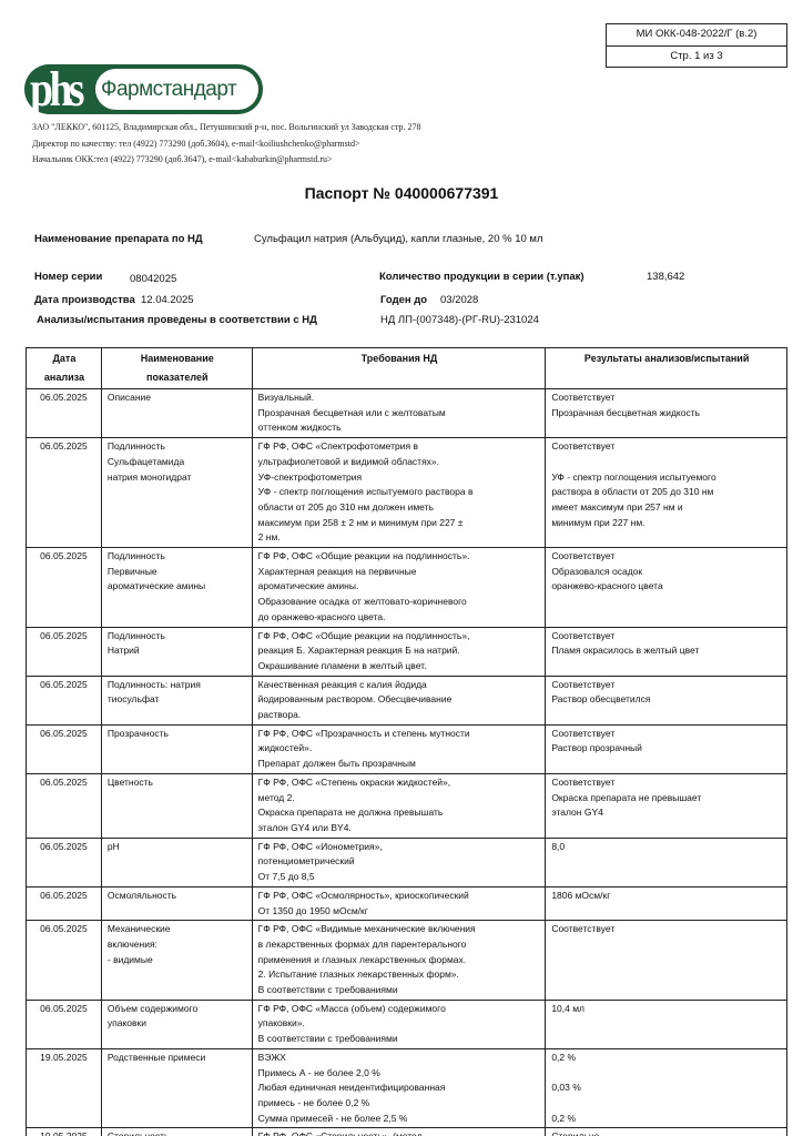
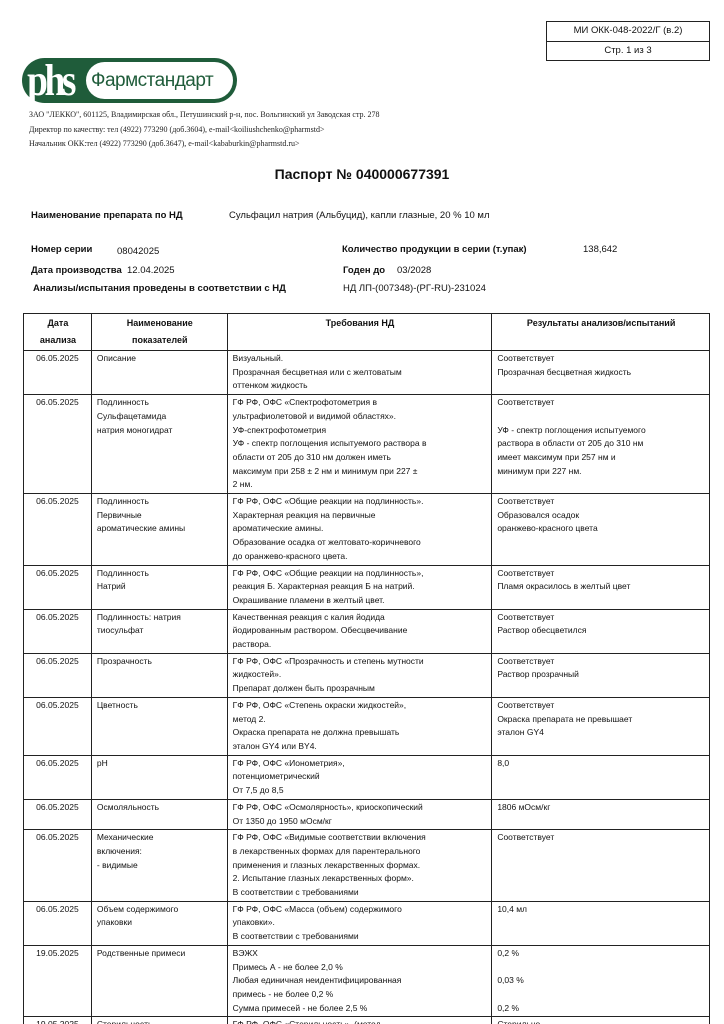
  МИ ОКК-048-2022/Г (в.2)
  Стр. 1 из 3
  phs
  Фармстандарт
  ЗАО "ЛЕККО", 601125, Владимирская обл., Петушинский р-н, пос. Вольгинский ул Заводская стр. 278
  Директор по качеству: тел (4922) 773290 (доб.3604), e-mail<koiliushchenko@pharmstd>
  Начальник ОКК:тел (4922) 773290 (доб.3647), e-mail<kababurkin@pharmstd.ru>
  Паспорт № 040000677391
  Наименование препарата по НД
  Сульфацил натрия (Альбуцид), капли глазные, 20 % 10 мл
  Номер серии
  08042025
  Количество продукции в серии (т.упак)
  138,642
  Дата производства
  12.04.2025
  Годен до
  03/2028
  Анализы/испытания проведены в соответствии с НД
  НД ЛП-(007348)-(РГ-RU)-231024
  Дата анализа	Наименование показателей	Требования НД	Результаты анализов/испытаний
  06.05.2025	Описание	Визуальный.Прозрачная бесцветная или с желтоватымоттенком жидкость	Соответствует Прозрачная бесцветная жидкость
  06.05.2025	ПодлинностьСульфацетамиданатрия моногидрат	ГФ РФ, ОФС «Спектрофотометрия вультрафиолетовой и видимой областях».УФ-спектрофотометрияУФ - спектр поглощения испытуемого раствора вобласти от 205 до 310 нм должен иметьмаксимум при 258 ± 2 нм и минимум при 227 ±2 нм.	Соответствует УФ - спектр поглощения испытуемогораствора в области от 205 до 310 нмимеет максимум при 257 нм иминимум при 227 нм.
  06.05.2025	ПодлинностьПервичныеароматические амины	ГФ РФ, ОФС «Общие реакции на подлинность».Характерная реакция на первичныеароматические амины.Образование осадка от желтовато-коричневогодо оранжево-красного цвета.	СоответствуетОбразовался осадокоранжево-красного цвета
  06.05.2025	ПодлинностьНатрий	ГФ РФ, ОФС «Общие реакции на подлинность»,реакция Б. Характерная реакция Б на натрий.Окрашивание пламени в желтый цвет.	СоответствуетПламя окрасилось в желтый цвет
  06.05.2025	Подлинность: натриятиосульфат	Качественная реакция с калия йодидайодированным раствором. Обесцвечиваниераствора.	СоответствуетРаствор обесцветился
  06.05.2025	Прозрачность	ГФ РФ, ОФС «Прозрачность и степень мутностижидкостей».Препарат должен быть прозрачным	СоответствуетРаствор прозрачный
  06.05.2025	Цветность	ГФ РФ, ОФС «Степень окраски жидкостей»,метод 2.Окраска препарата не должна превышатьэталон GY4 или BY4.	СоответствуетОкраска препарата не превышаетэталон GY4
  06.05.2025	pH	ГФ РФ, ОФС «Ионометрия»,потенциометрическийОт 7,5 до 8,5	8,0
  06.05.2025	Осмоляльность	ГФ РФ, ОФС «Осмолярность», криоскопическийОт 1350 до 1950 мОсм/кг	1806 мОсм/кг
- 06.05.2025	Механическиевключения:- видимые	ГФ РФ, ОФС «Видимые механические включенияв лекарственных формах для парентеральногоприменения и глазных лекарственных формах.2. Испытание глазных лекарственных форм».В соответствии с требованиями	Соответствует
+ 06.05.2025	Механическиевключения:- видимые	ГФ РФ, ОФС «Видимые соответствии включенияв лекарственных формах для парентеральногоприменения и глазных лекарственных формах.2. Испытание глазных лекарственных форм».В соответствии с требованиями	Соответствует
  06.05.2025	Объем содержимогоупаковки	ГФ РФ, ОФС «Масса (объем) содержимогоупаковки».В соответствии с требованиями	10,4 мл
  19.05.2025	Родственные примеси	ВЭЖХПримесь А - не более 2,0 %Любая единичная неидентифицированнаяпримесь - не более 0,2 %Сумма примесей - не более 2,5 %	0,2 % 0,03 % 0,2 %
